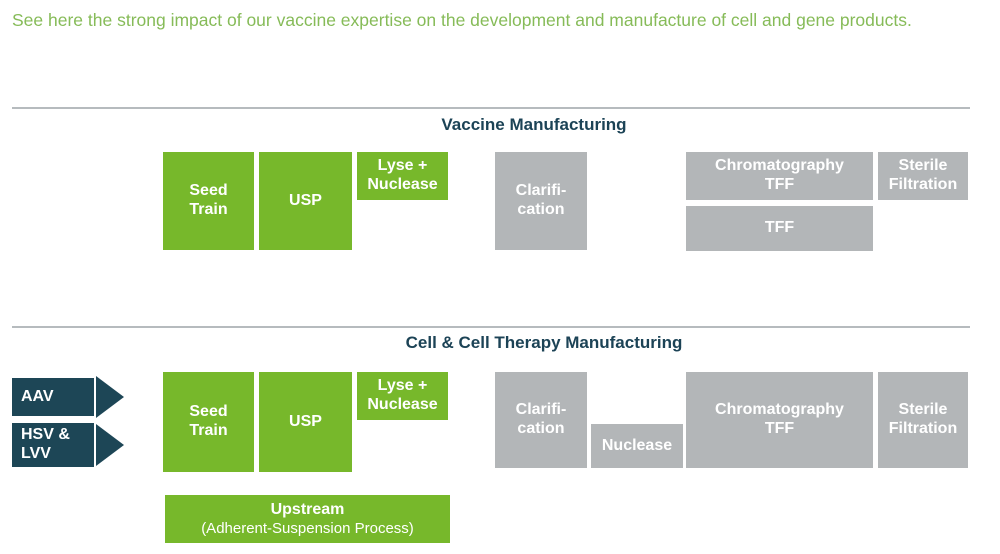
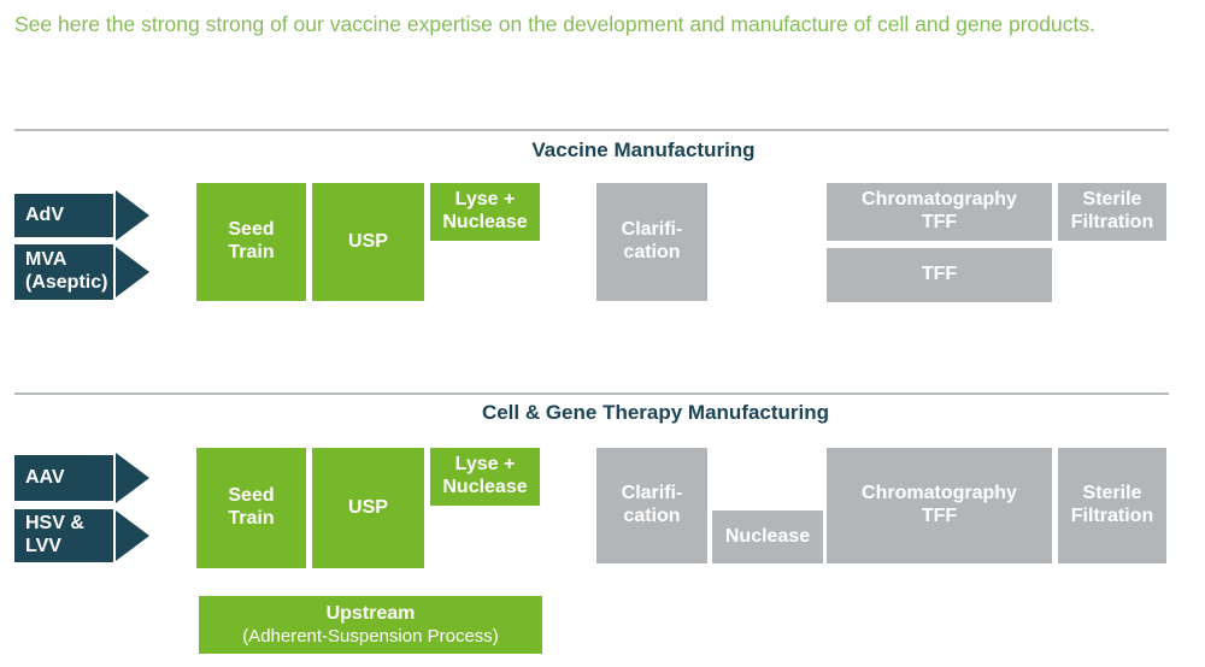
- See here the strong impact of our vaccine expertise on the development and manufacture of cell and gene products.
+ See here the strong strong of our vaccine expertise on the development and manufacture of cell and gene products.
  Vaccine Manufacturing
+ AdV
+ MVA
+ (Aseptic)
  Seed
  Train
  USP
  Lyse +
  Nuclease
  Clarifi-
  cation
  Chromatography
  TFF
  Sterile
  Filtration
  TFF
- Cell & Cell Therapy Manufacturing
+ Cell & Gene Therapy Manufacturing
  AAV
  HSV &
  LVV
  Seed
  Train
  USP
  Lyse +
  Nuclease
  Clarifi-
  cation
  Nuclease
  Chromatography
  TFF
  Sterile
  Filtration
  Upstream
  (Adherent-Suspension Process)
